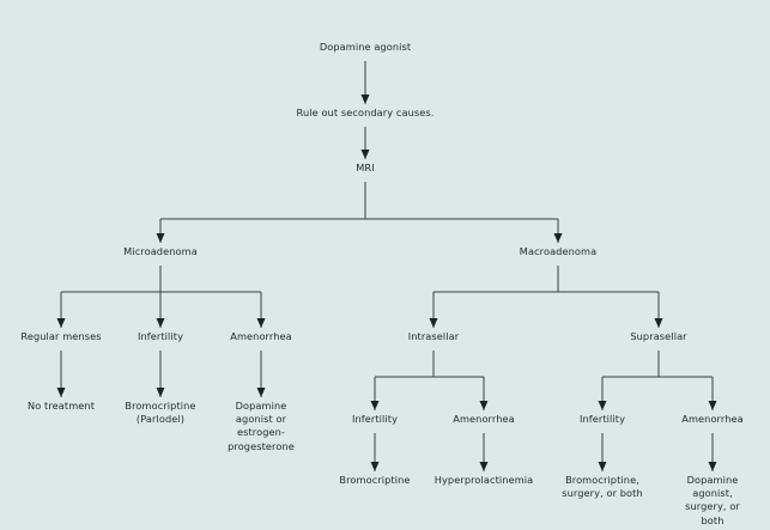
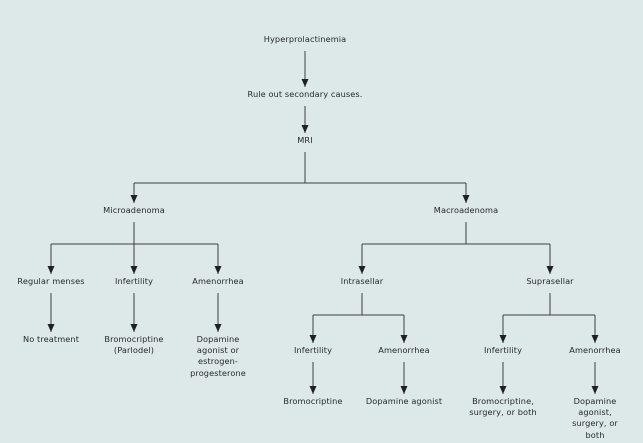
- Dopamine agonist
+ Hyperprolactinemia
  Rule out secondary causes.
  MRI
  Microadenoma
  Macroadenoma
  Regular menses
  Infertility
  Amenorrhea
  Intrasellar
  Suprasellar
  No treatment
  Bromocriptine
  (Parlodel)
  Dopamine
  agonist or
  estrogen-
  progesterone
  Infertility
  Amenorrhea
  Infertility
  Amenorrhea
  Bromocriptine
- Hyperprolactinemia
+ Dopamine agonist
  Bromocriptine,
  surgery, or both
  Dopamine agonist,
  surgery, or both
